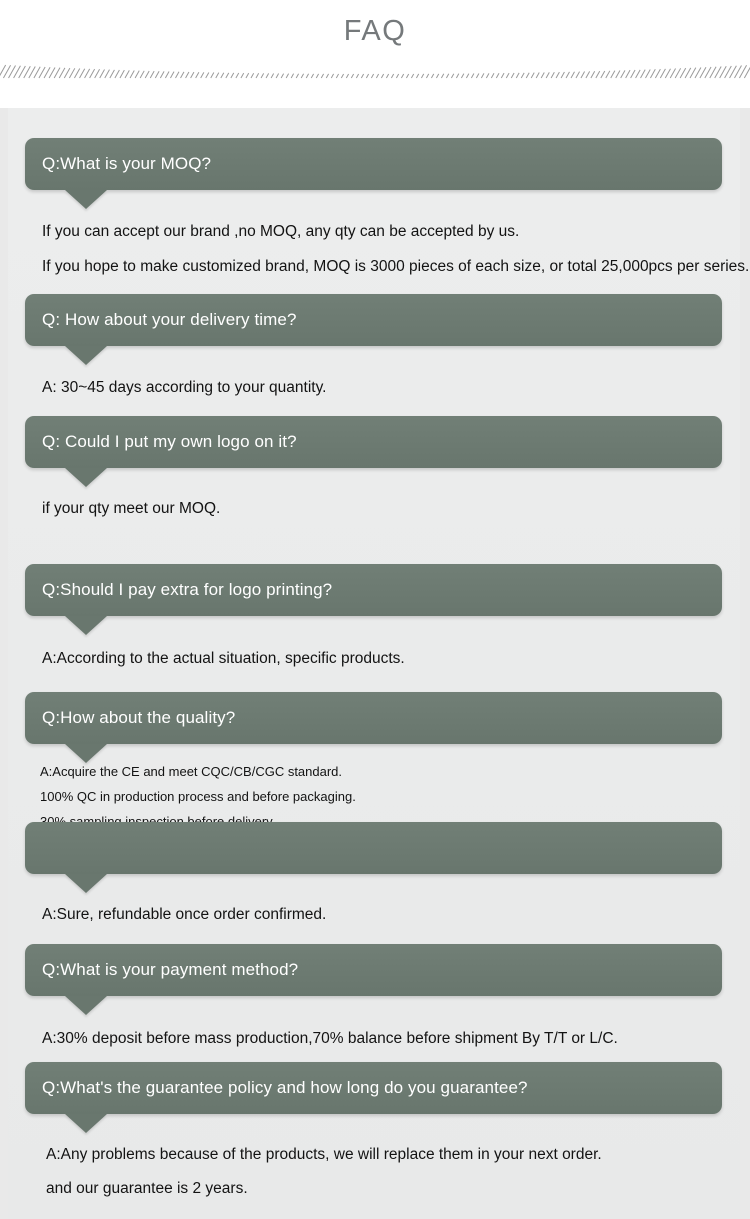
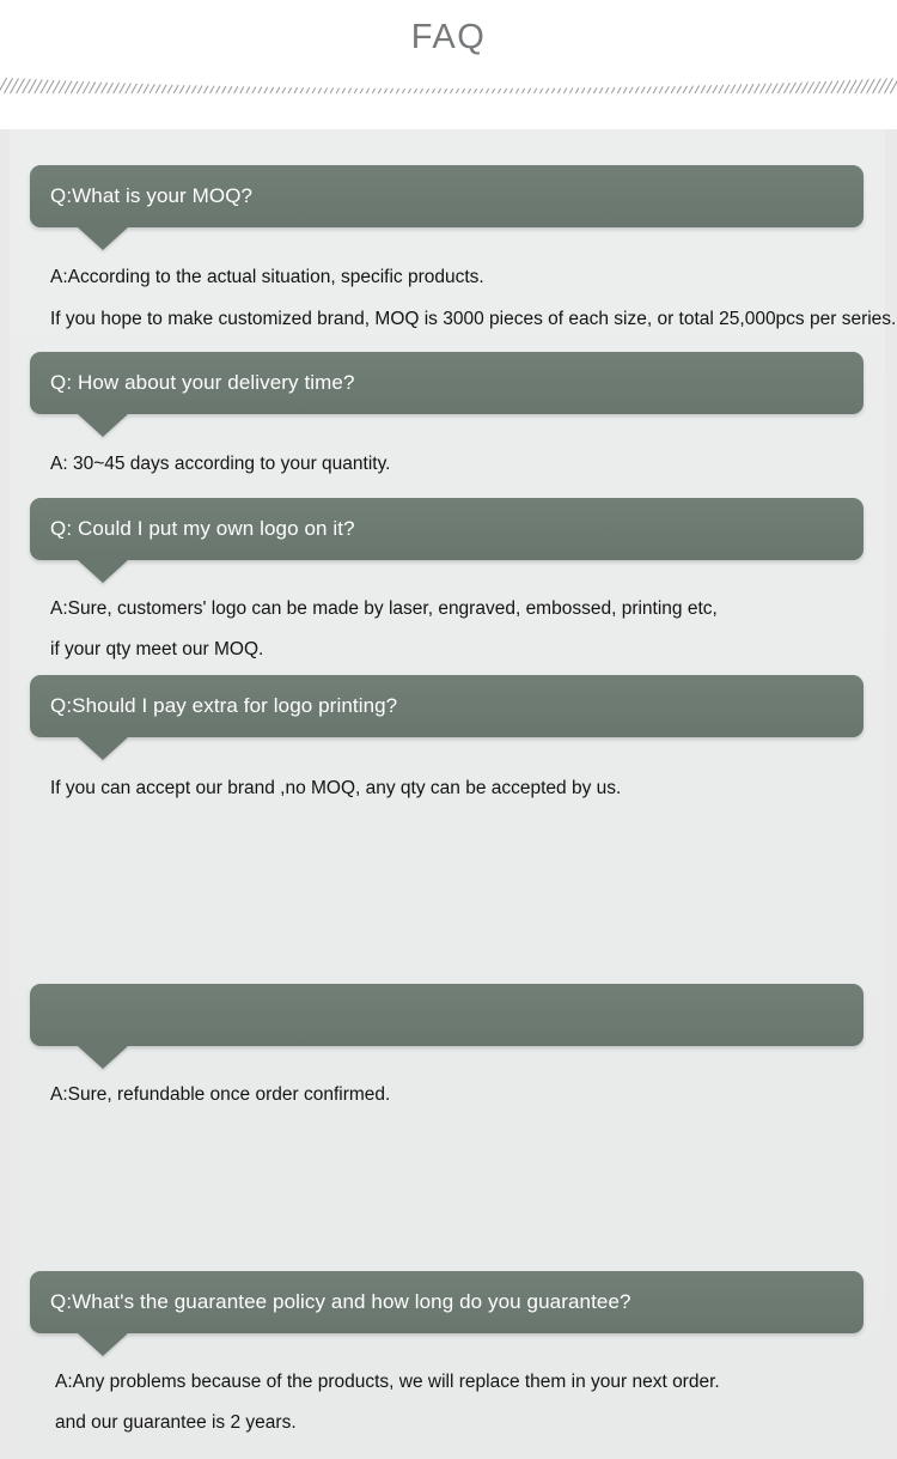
  FAQ
  Q:What is your MOQ?
- If you can accept our brand ,no MOQ, any qty can be accepted by us.
+ A:According to the actual situation, specific products.
  If you hope to make customized brand, MOQ is 3000 pieces of each size, or total 25,000pcs per series.
  Q: How about your delivery time?
  A: 30~45 days according to your quantity.
  Q: Could I put my own logo on it?
+ A:Sure, customers' logo can be made by laser, engraved, embossed, printing etc,
  if your qty meet our MOQ.
  Q:Should I pay extra for logo printing?
- A:According to the actual situation, specific products.
+ If you can accept our brand ,no MOQ, any qty can be accepted by us.
- Q:How about the quality?
- A:Acquire the CE and meet CQC/CB/CGC standard.
- 100% QC in production process and before packaging.
  A:Sure, refundable once order confirmed.
- Q:What is your payment method?
- A:30% deposit before mass production,70% balance before shipment By T/T or L/C.
  Q:What's the guarantee policy and how long do you guarantee?
  A:Any problems because of the products, we will replace them in your next order.
  and our guarantee is 2 years.
